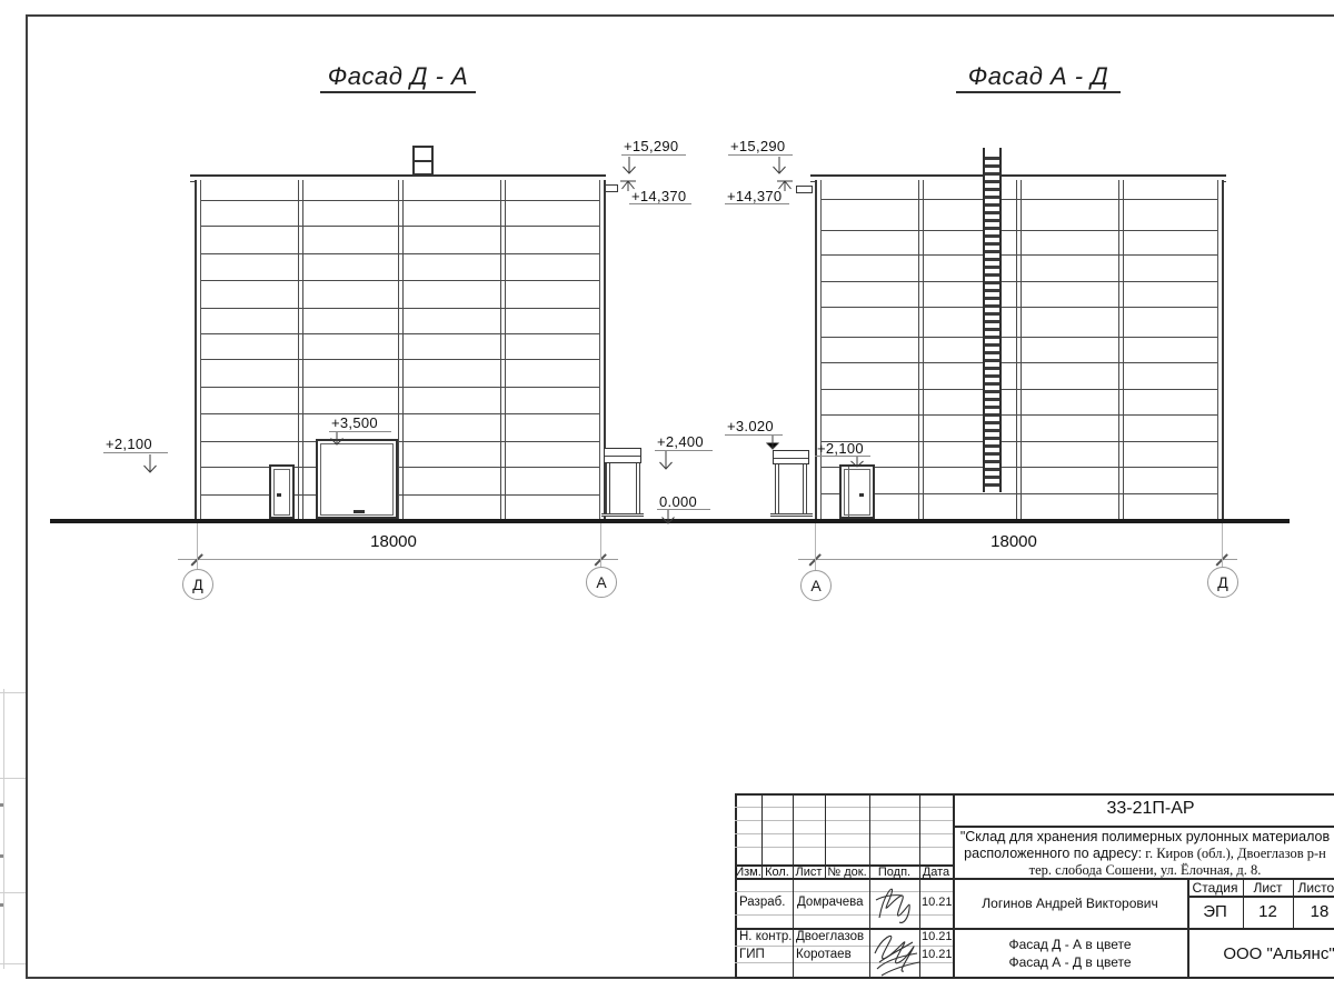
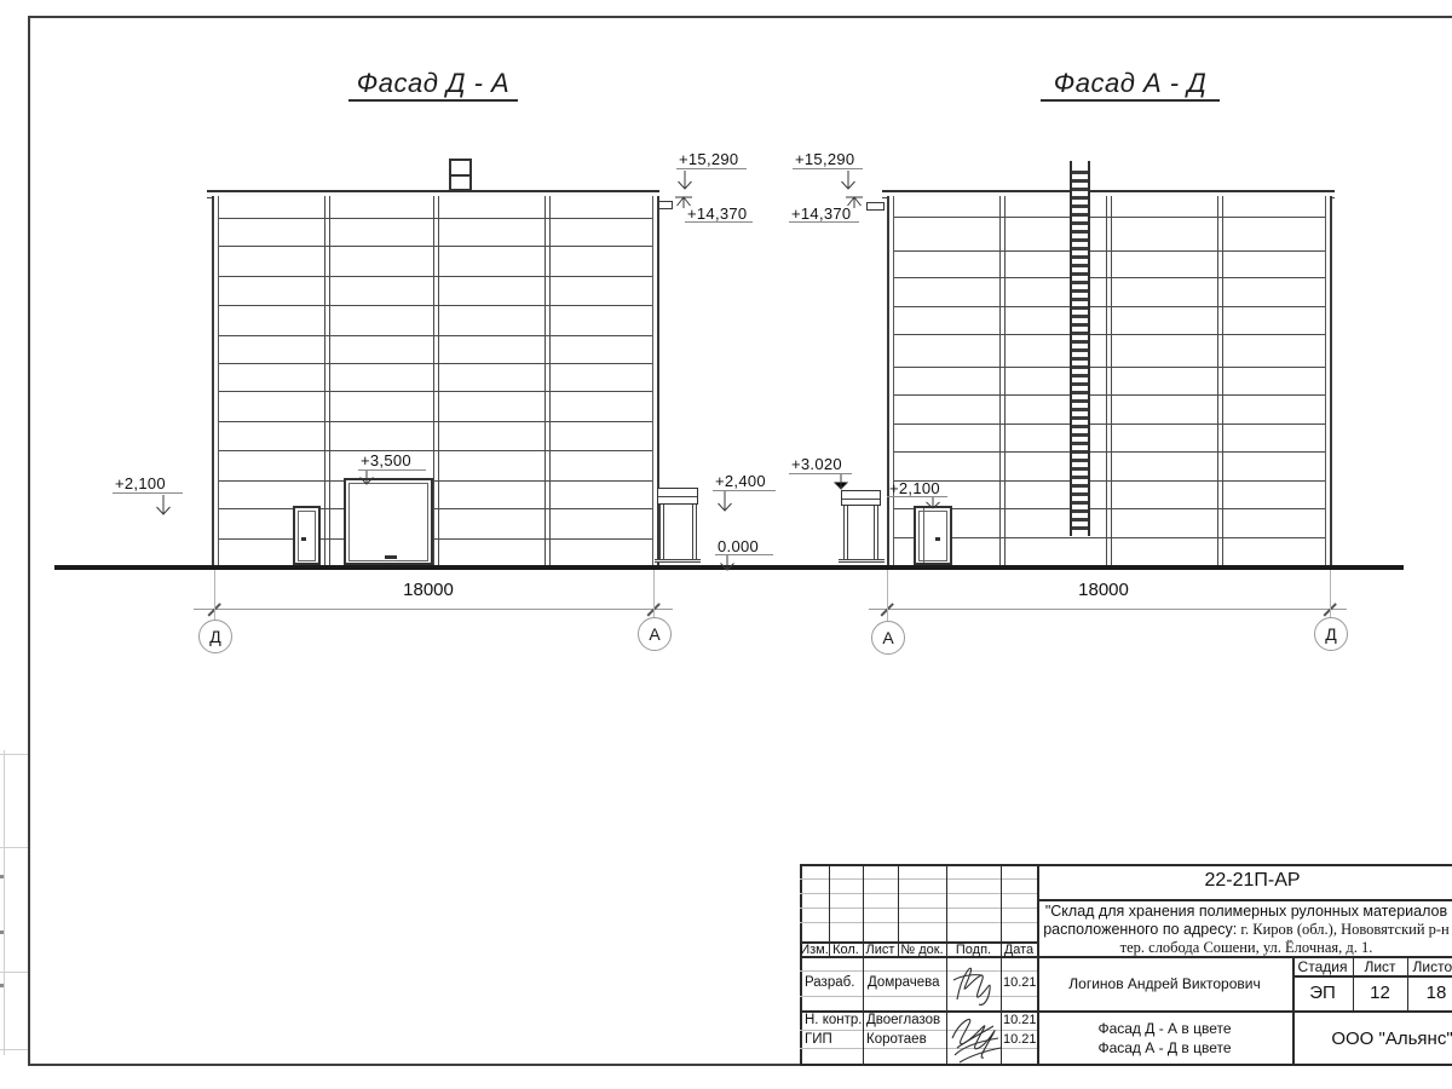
  Фасад Д - А
  Фасад А - Д
  18000
  Д
  А
  18000
  А
  Д
  +15,290
  +14,370
  +3,500
  +2,100
  +2,400
  0.000
  +15,290
  +14,370
  +3.020
  +2,100
  Изм.
  Кол.
  Лист
  № док.
  Подп.
  Дата
  Разраб.
  Домрачева
  10.21
  Н. контр.
  Двоеглазов
  10.21
  ГИП
  Коротаев
  10.21
- 33-21П-АР
+ 22-21П-АР
  "Склад для хранения полимерных рулонных материалов
- расположенного по адресу: г. Киров (обл.), Двоеглазов р-н
+ расположенного по адресу: г. Киров (обл.), Нововятский р-н
- тер. слобода Сошени, ул. Ёлочная, д. 8.
+ тер. слобода Сошени, ул. Ёлочная, д. 1.
  Логинов Андрей Викторович
  Стадия
  Лист
  Листо
  ЭП
  12
  18
  Фасад Д - А в цвете
  Фасад А - Д в цвете
  ООО "Альянс"
